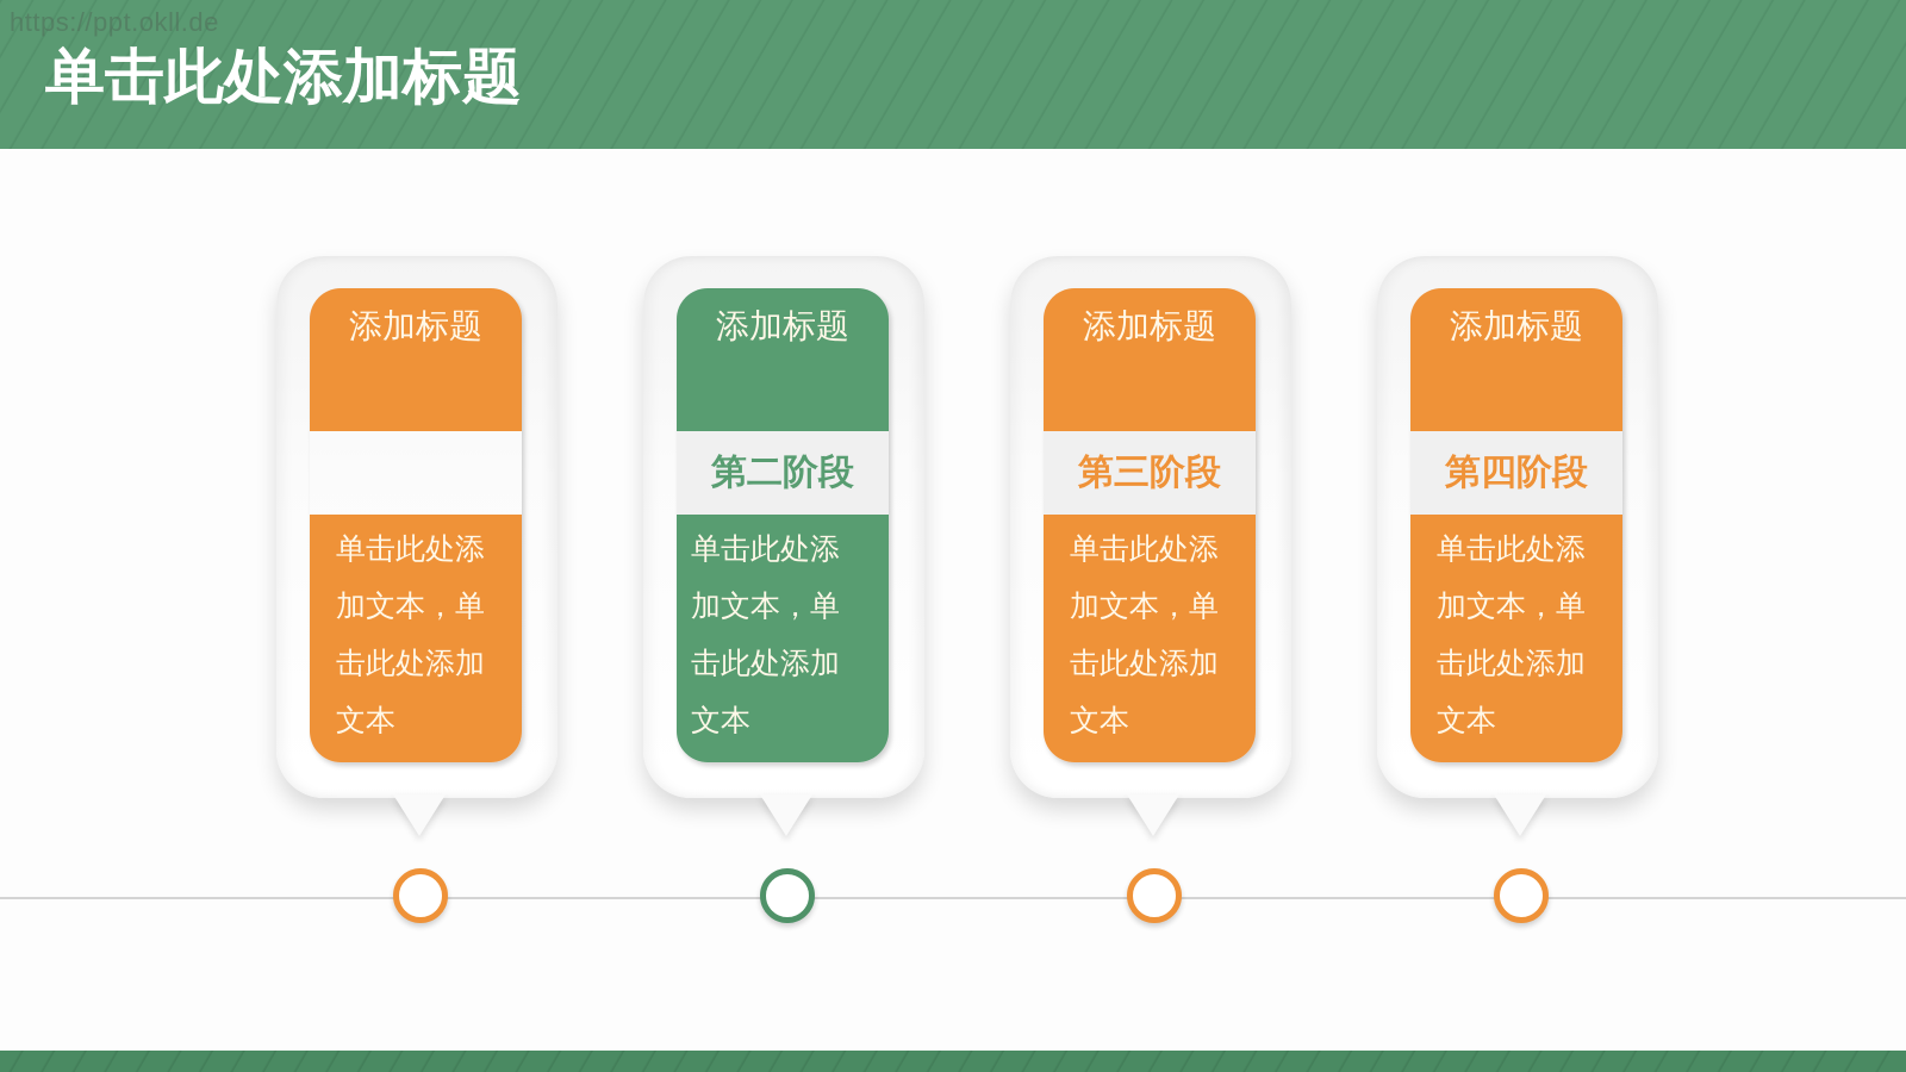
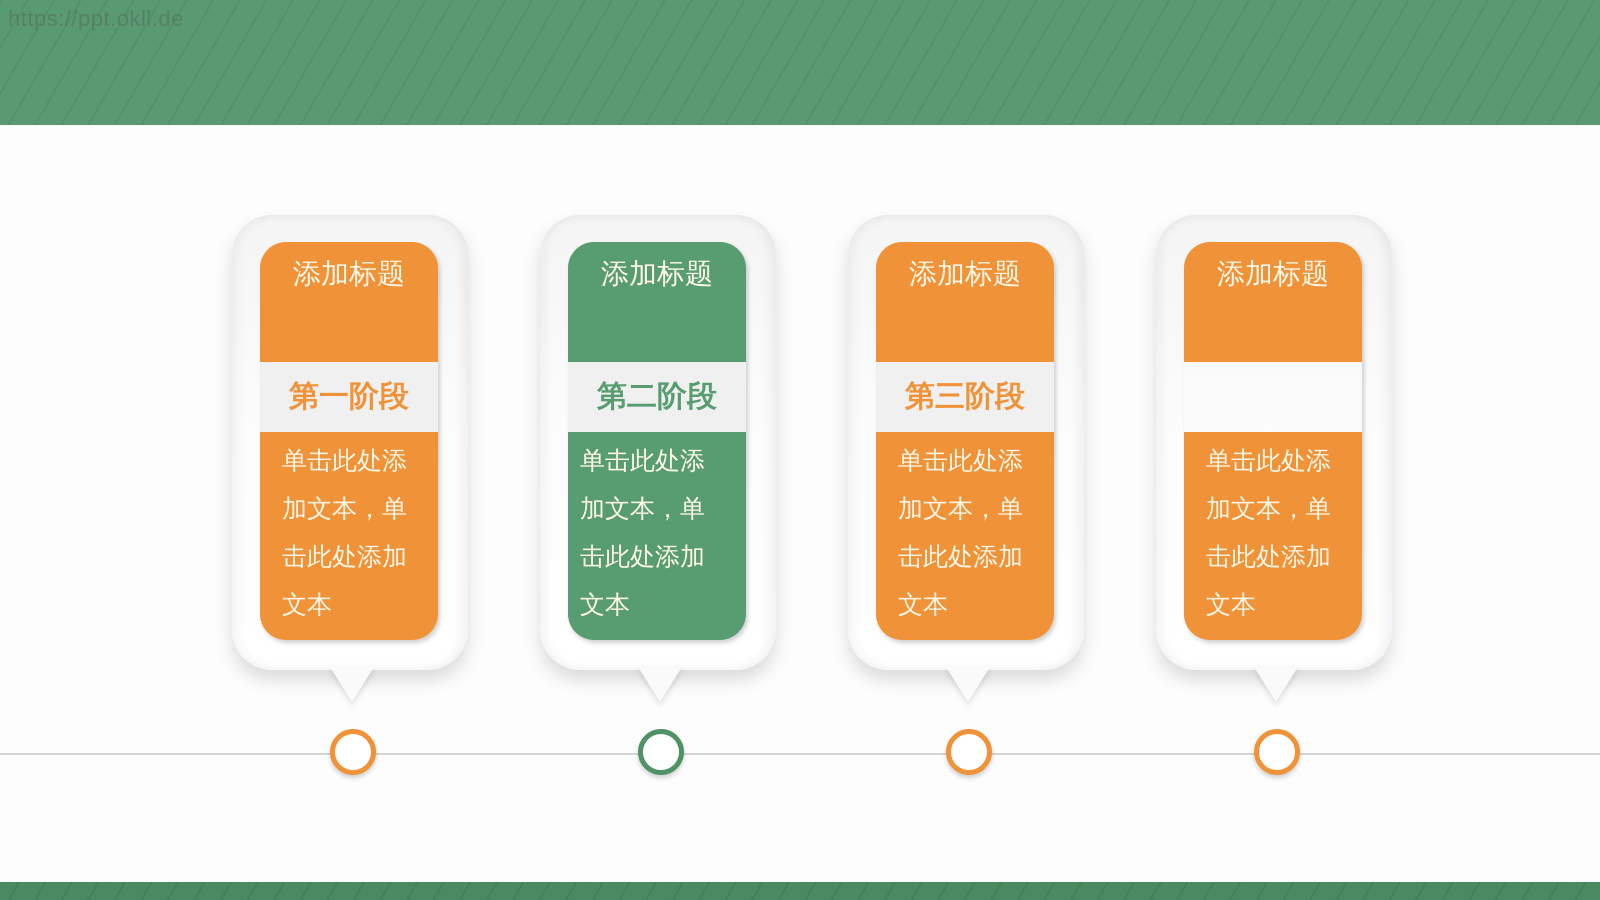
  https://ppt.okll.de
- 单击此处添加标题
  添加标题
+ 第一阶段
  单击此处添加文本，单击此处添加文本
  添加标题
  第二阶段
  单击此处添加文本，单击此处添加文本
  添加标题
  第三阶段
  单击此处添加文本，单击此处添加文本
  添加标题
- 第四阶段
  单击此处添加文本，单击此处添加文本
